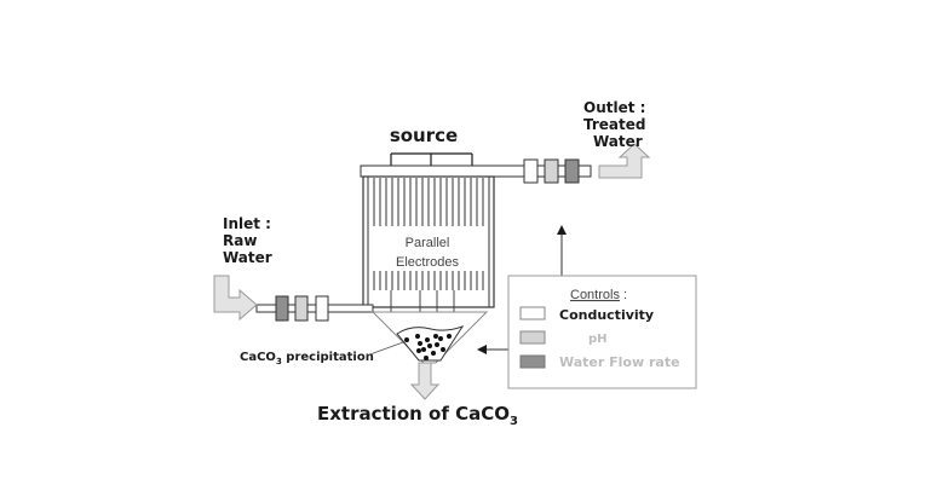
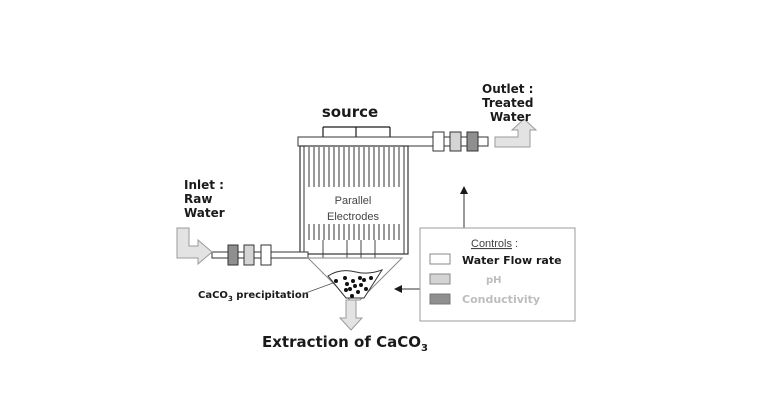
  source
  Outlet :
  Treated
  Water
  Parallel
  Electrodes
  Inlet :
  Raw
  Water
  CaCO3 precipitation
  Extraction of CaCO3
  Controls :
- Conductivity
+ Water Flow rate
  pH
- Water Flow rate
+ Conductivity
